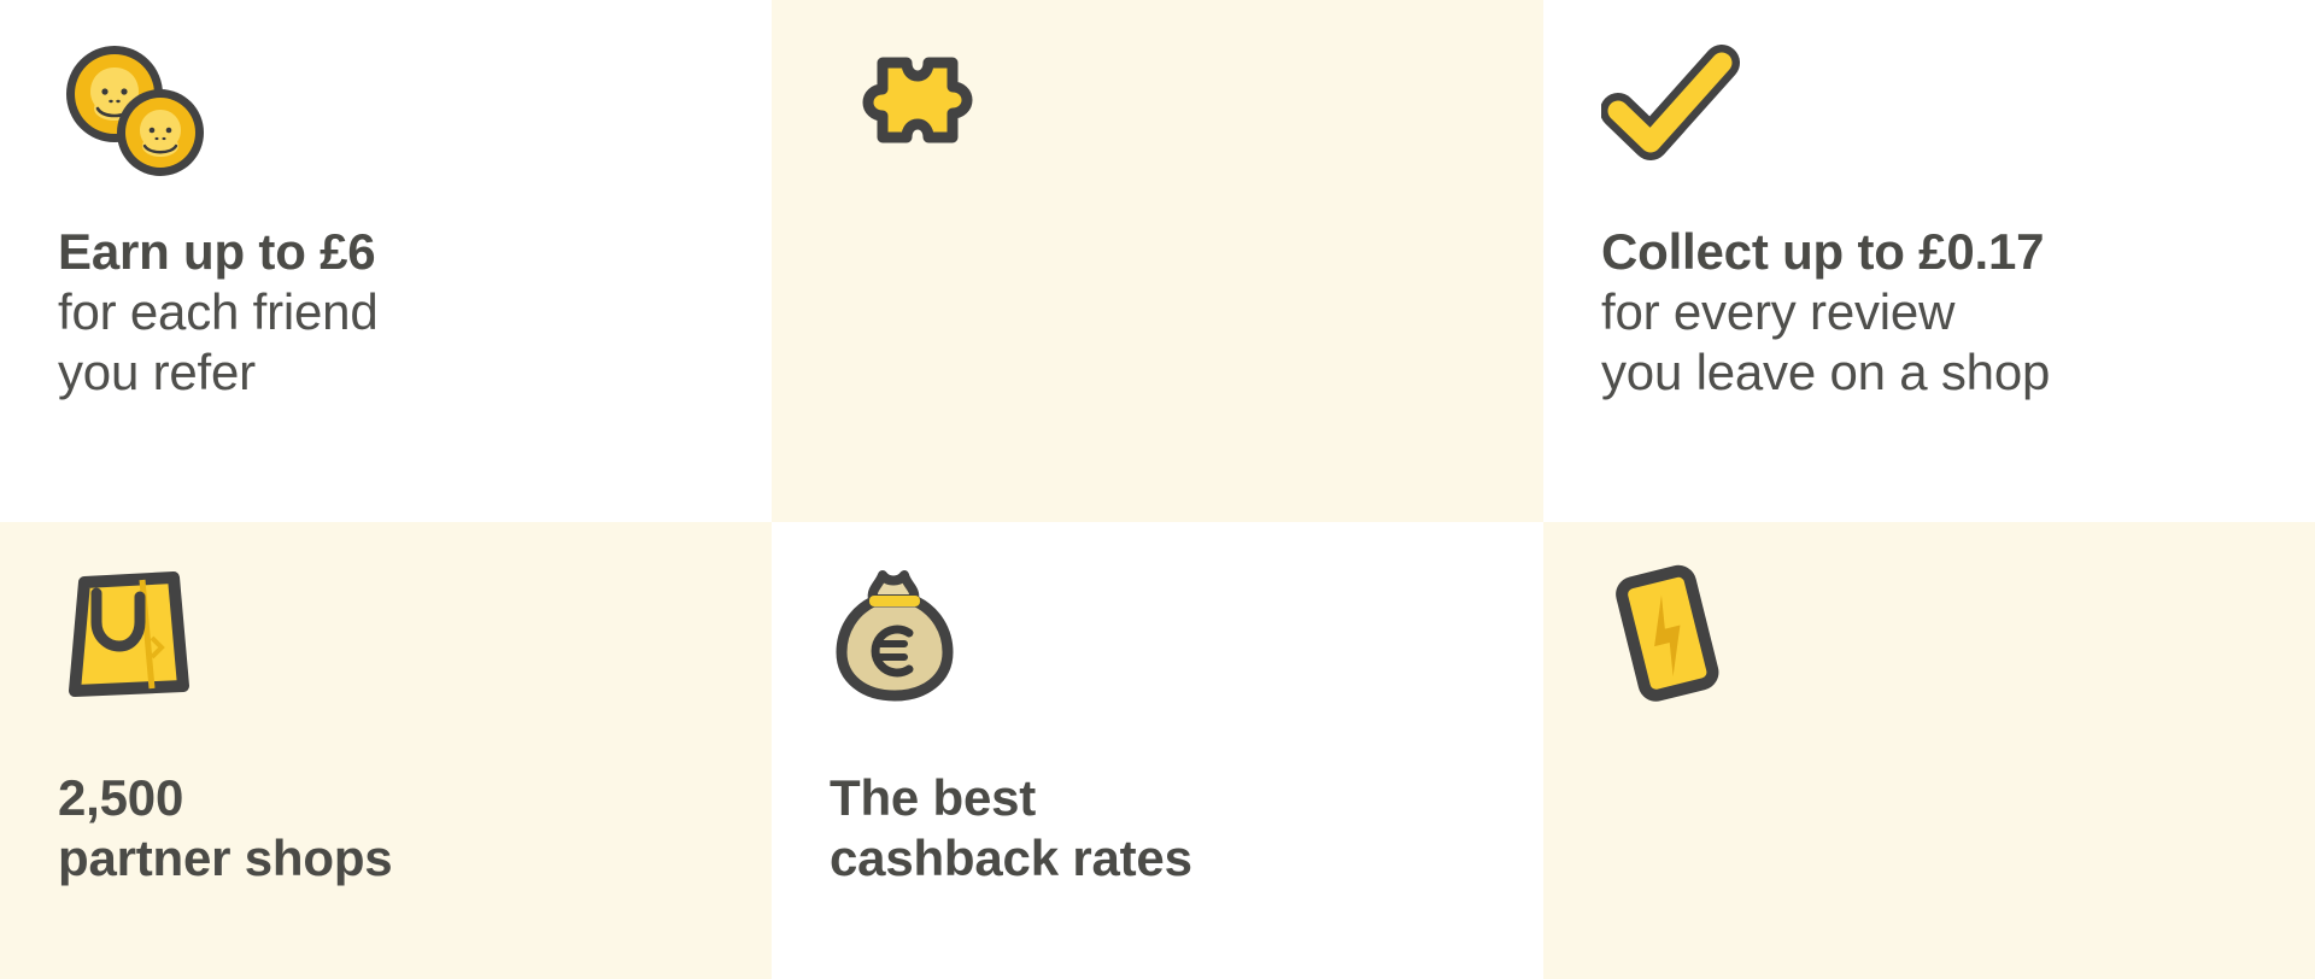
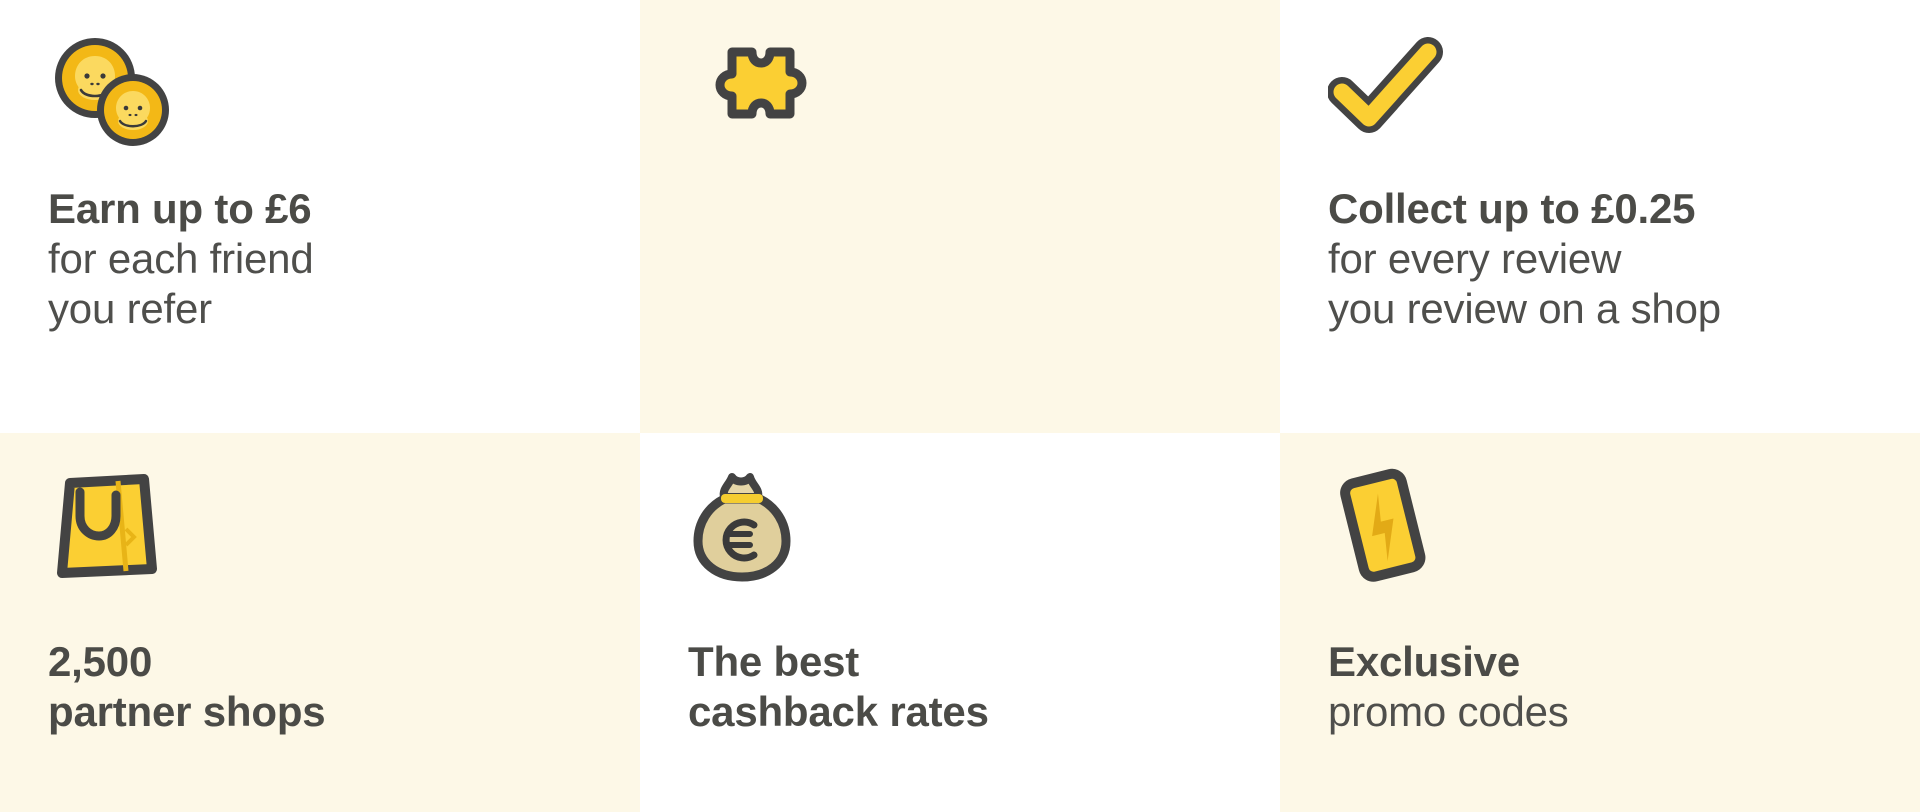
  Earn up to £6
  for each friend
  you refer
- Collect up to £0.17
+ Collect up to £0.25
  for every review
- you leave on a shop
+ you review on a shop
  2,500
  partner shops
  The best
  cashback rates
+ Exclusive
+ promo codes
